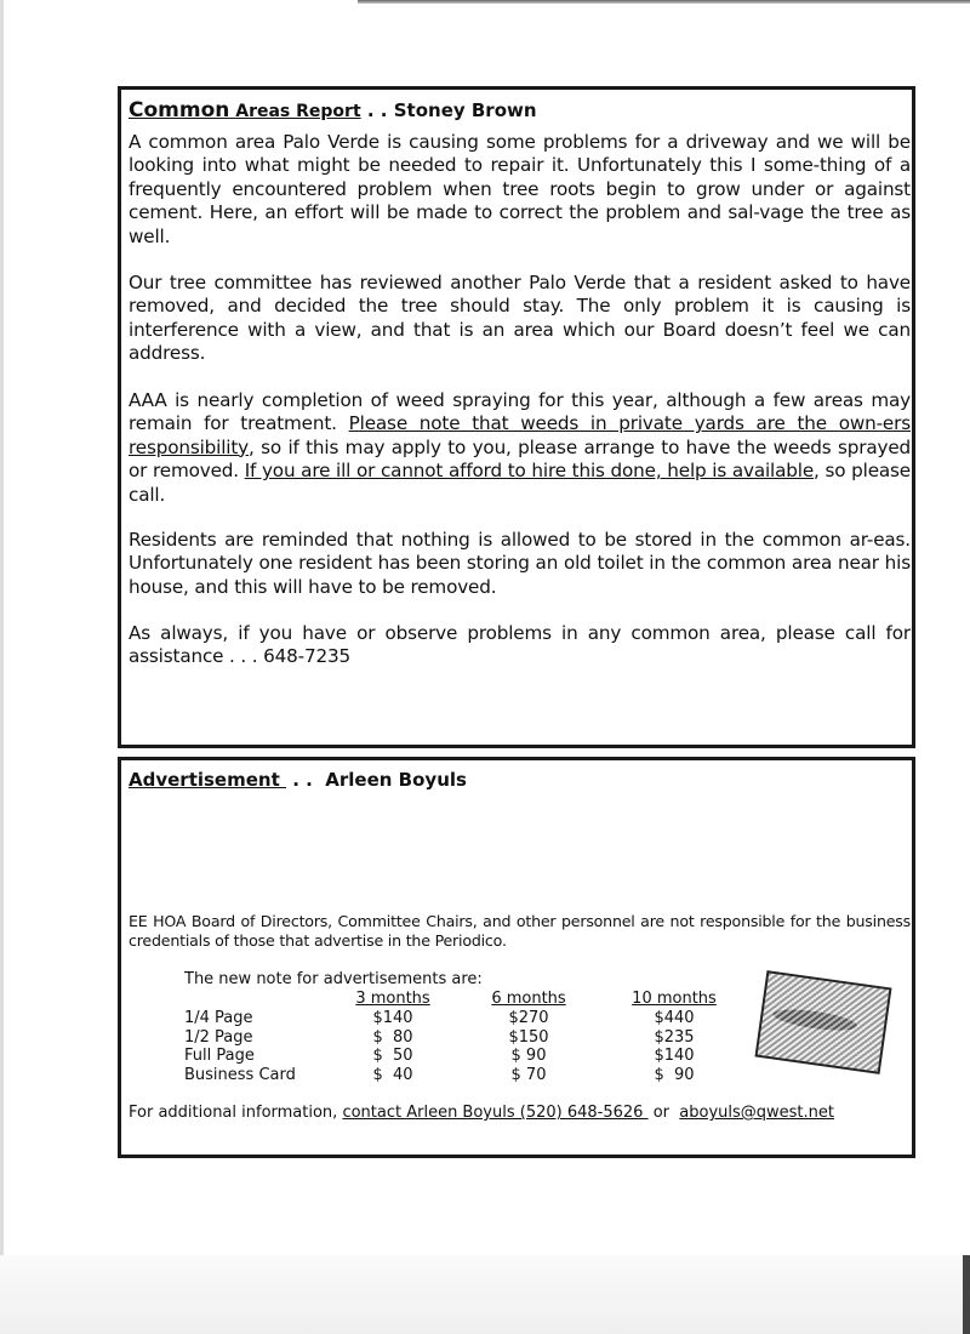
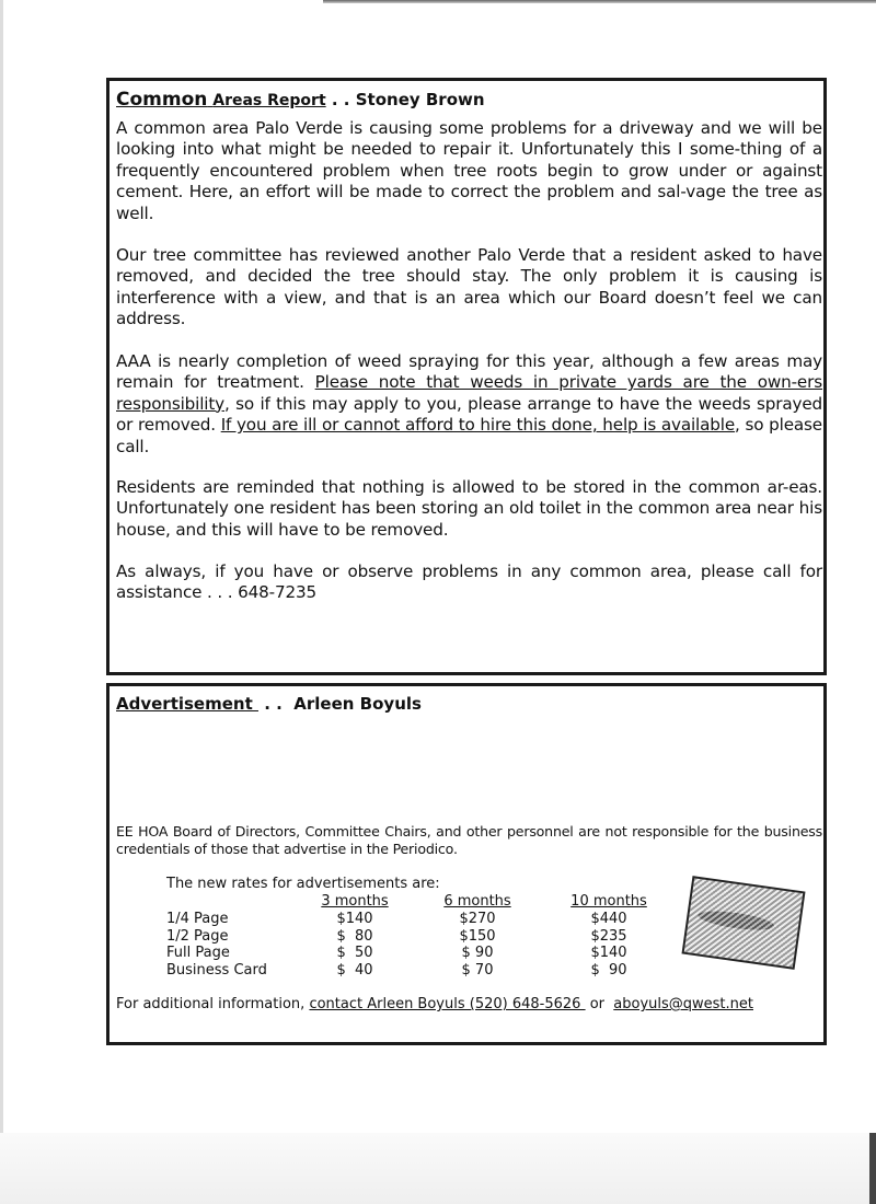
  Common Areas Report . . Stoney Brown
  A common area Palo Verde is causing some problems for a driveway and we will be looking into what might be needed to repair it. Unfortunately this I some-thing of a frequently encountered problem when tree roots begin to grow under or against cement. Here, an effort will be made to correct the problem and sal-vage the tree as well.
  Our tree committee has reviewed another Palo Verde that a resident asked to have removed, and decided the tree should stay. The only problem it is causing is interference with a view, and that is an area which our Board doesn’t feel we can address.
  AAA is nearly completion of weed spraying for this year, although a few areas may remain for treatment. Please note that weeds in private yards are the own-ers responsibility, so if this may apply to you, please arrange to have the weeds sprayed or removed. If you are ill or cannot afford to hire this done, help is available, so please call.
  Residents are reminded that nothing is allowed to be stored in the common ar-eas. Unfortunately one resident has been storing an old toilet in the common area near his house, and this will have to be removed.
  As always, if you have or observe problems in any common area, please call for assistance . . . 648-7235
  Advertisement . . Arleen Boyuls
  EE HOA Board of Directors, Committee Chairs, and other personnel are not responsible for the business credentials of those that advertise in the Periodico.
- The new note for advertisements are:
+ The new rates for advertisements are:
  	3 months	6 months	10 months
  1/4 Page	$140	$270	$440
  1/2 Page	$ 80	$150	$235
  Full Page	$ 50	$ 90	$140
  Business Card	$ 40	$ 70	$ 90
  For additional information, contact Arleen Boyuls (520) 648-5626 or aboyuls@qwest.net
